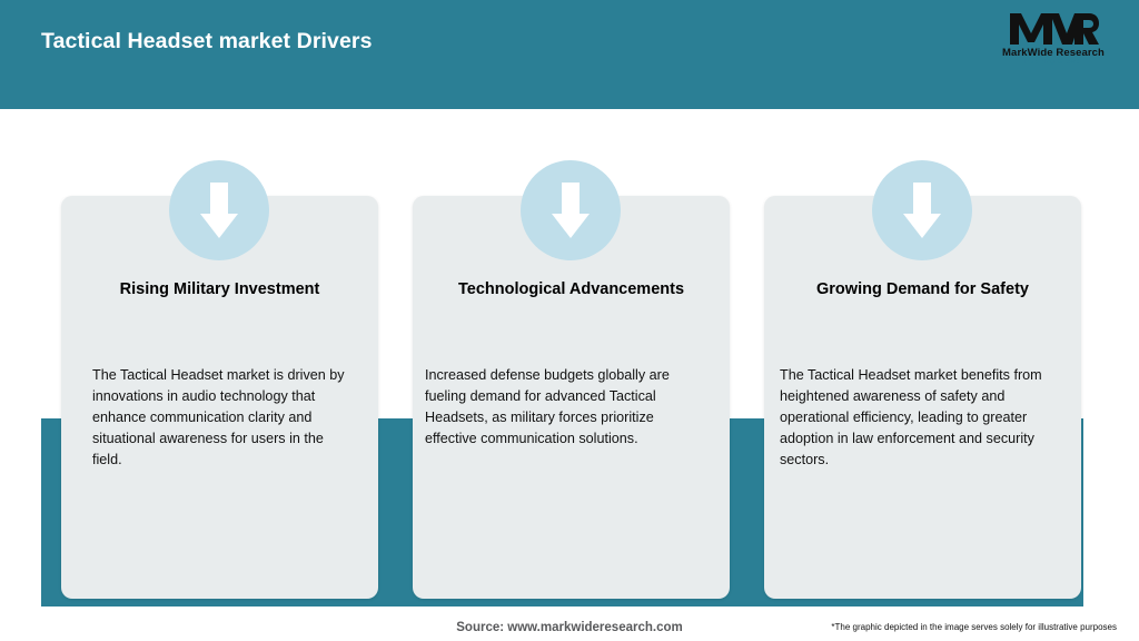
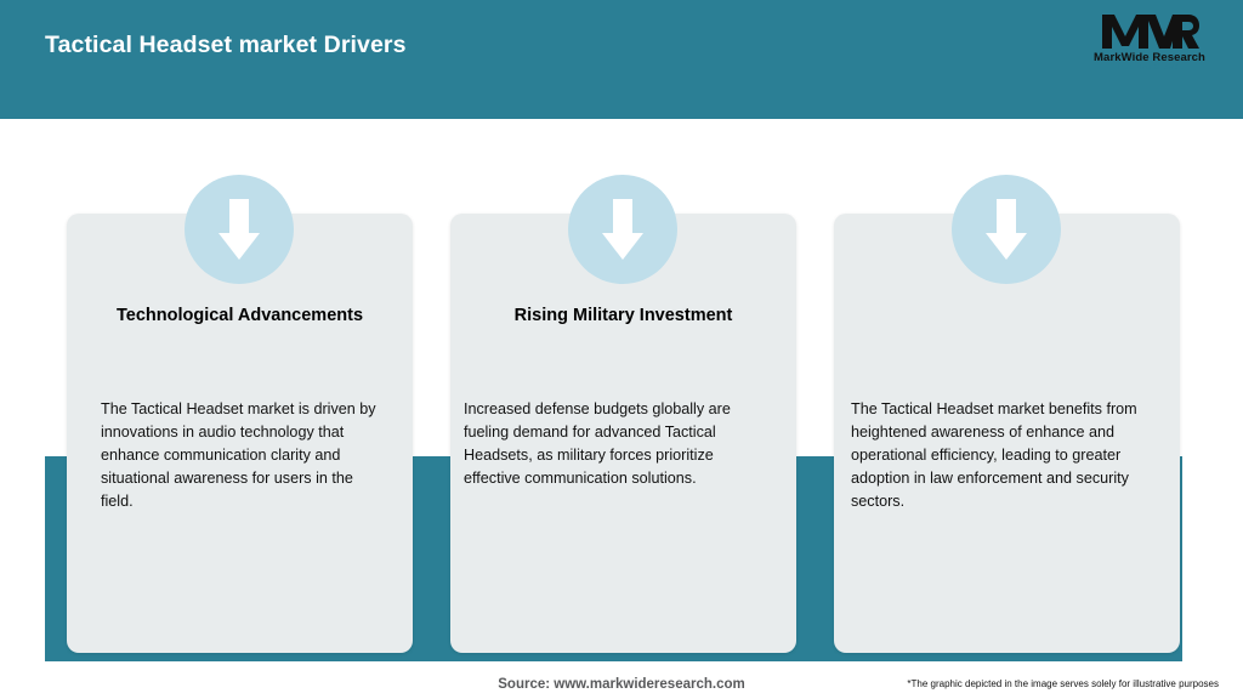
  Tactical Headset market Drivers
  MarkWide Research
- Rising Military Investment
+ Technological Advancements
  The Tactical Headset market is driven by innovations in audio technology that enhance communication clarity and situational awareness for users in the field.
- Technological Advancements
+ Rising Military Investment
  Increased defense budgets globally are fueling demand for advanced Tactical Headsets, as military forces prioritize effective communication solutions.
- Growing Demand for Safety
- The Tactical Headset market benefits from heightened awareness of safety and operational efficiency, leading to greater adoption in law enforcement and security sectors.
+ The Tactical Headset market benefits from heightened awareness of enhance and operational efficiency, leading to greater adoption in law enforcement and security sectors.
  Source: www.markwideresearch.com
  *The graphic depicted in the image serves solely for illustrative purposes
